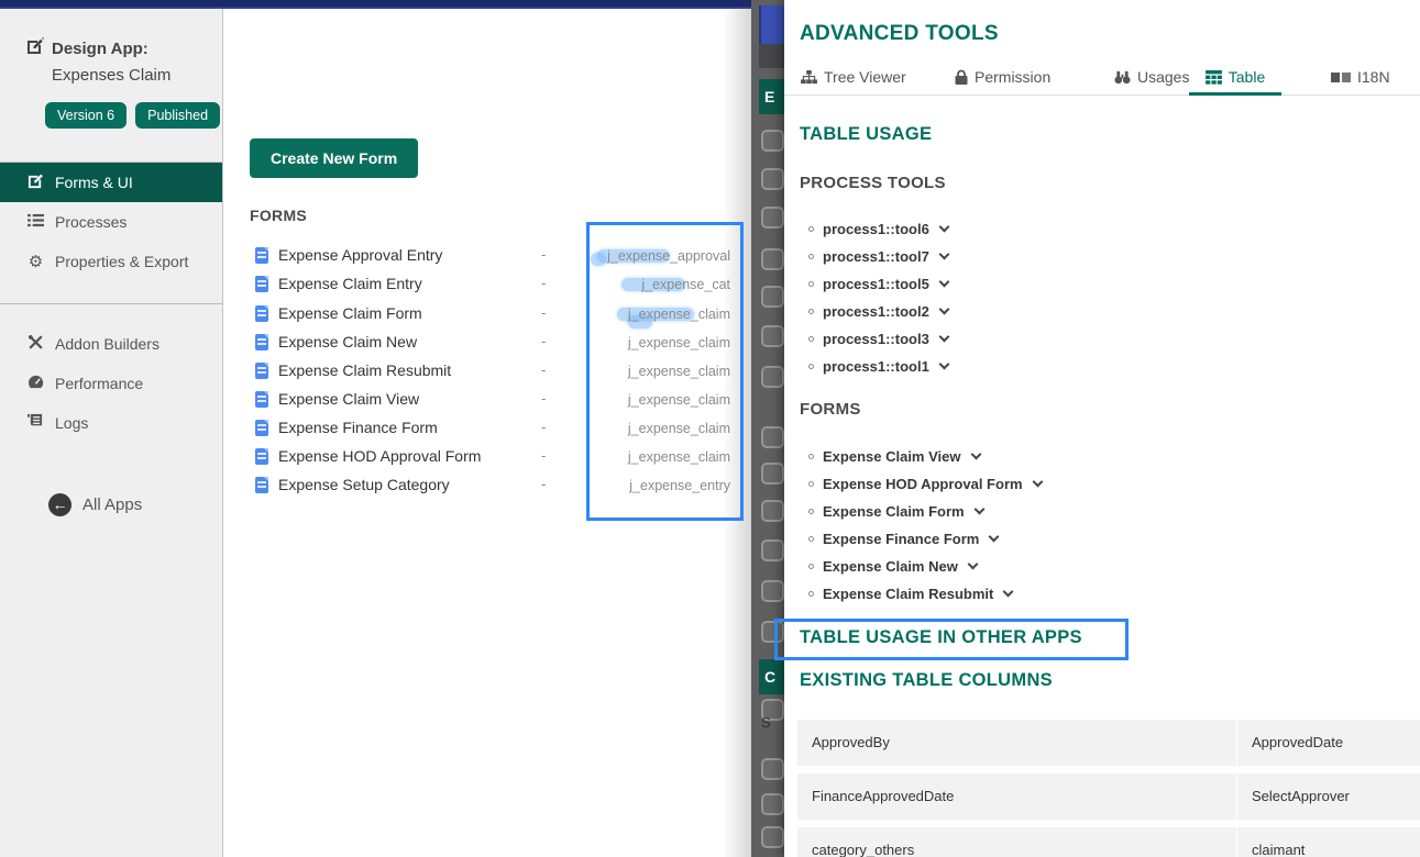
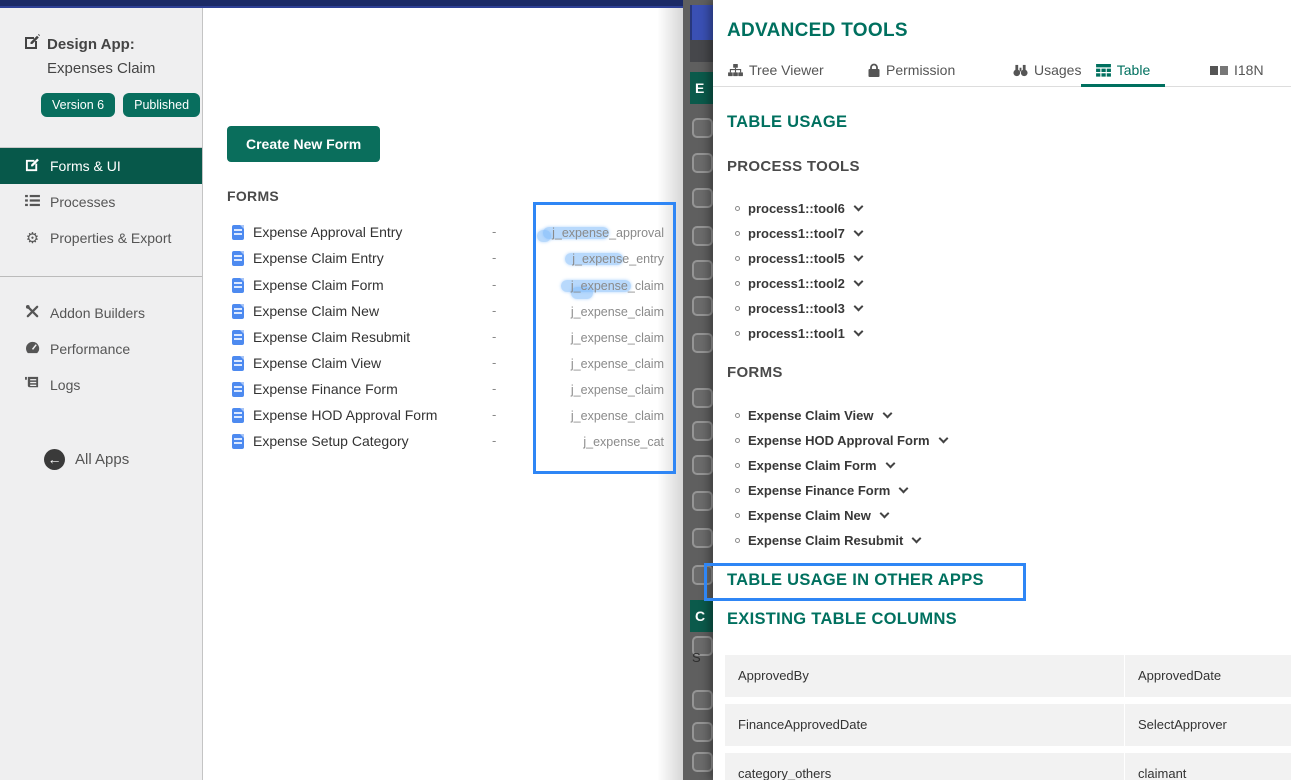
  Design App:
  Expenses Claim
  Version 6
  Published
  Forms & UI
  Processes
  ⚙
  Properties & Export
  Addon Builders
  Performance
  Logs
  ←
  All Apps
  Create New Form
  FORMS
  Expense Approval Entry
  -
  j_expense_approval
  Expense Claim Entry
  -
- j_expense_cat
+ j_expense_entry
  Expense Claim Form
  -
  j_expense_claim
  Expense Claim New
  -
  j_expense_claim
  Expense Claim Resubmit
  -
  j_expense_claim
  Expense Claim View
  -
  j_expense_claim
  Expense Finance Form
  -
  j_expense_claim
  Expense HOD Approval Form
  -
  j_expense_claim
  Expense Setup Category
  -
- j_expense_entry
+ j_expense_cat
  E
  C
  S
  ADVANCED TOOLS
  Tree Viewer
  Permission
  Usages
  Table
  I18N
  TABLE USAGE
  PROCESS TOOLS
  process1::tool6
  process1::tool7
  process1::tool5
  process1::tool2
  process1::tool3
  process1::tool1
  FORMS
  Expense Claim View
  Expense HOD Approval Form
  Expense Claim Form
  Expense Finance Form
  Expense Claim New
  Expense Claim Resubmit
  TABLE USAGE IN OTHER APPS
  EXISTING TABLE COLUMNS
  ApprovedBy
  ApprovedDate
  FinanceApprovedDate
  SelectApprover
  category_others
  claimant
